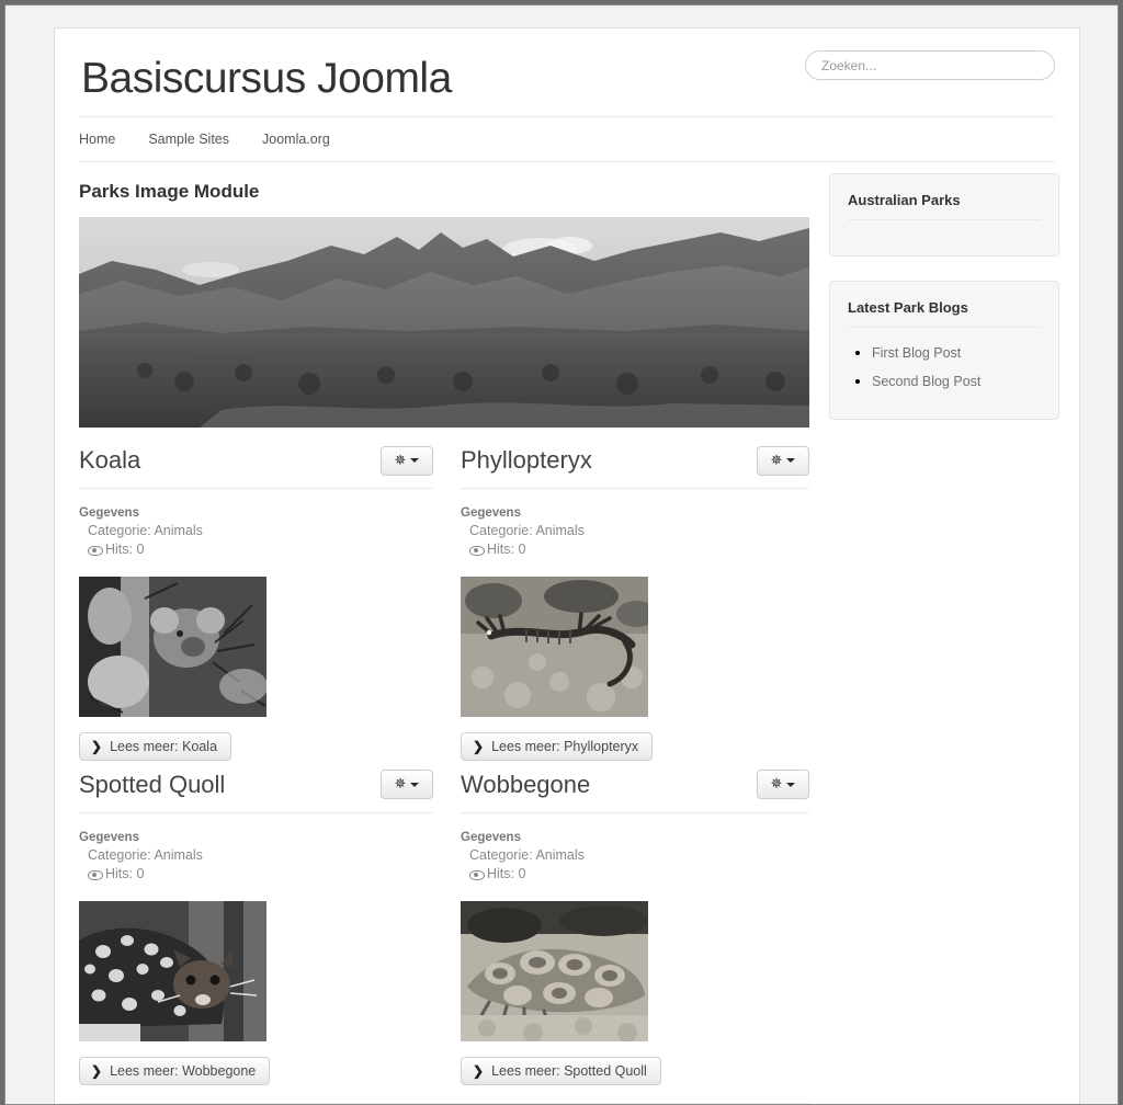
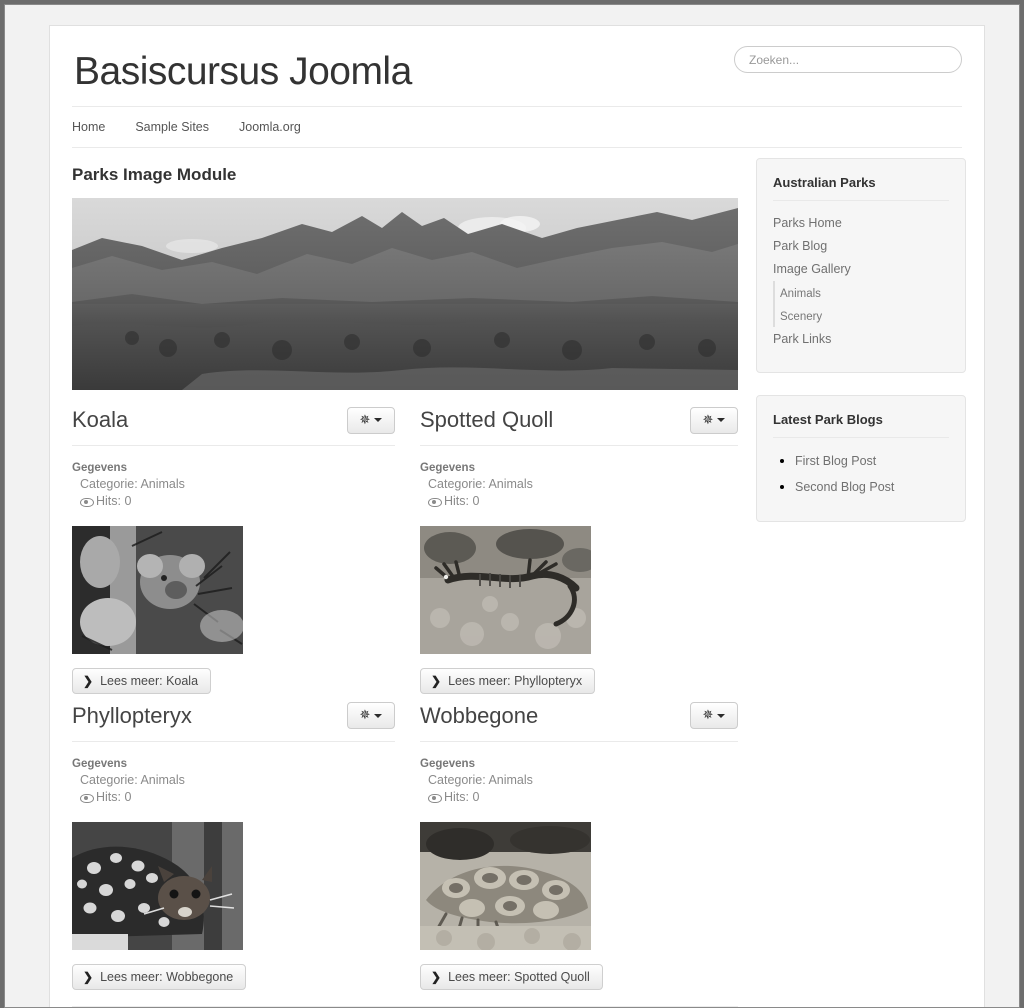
  Basiscursus Joomla
  Zoeken...
  Home
  Sample Sites
  Joomla.org
  Parks Image Module
  Koala
  ✵
  Gegevens
  Categorie: Animals
  Hits: 0
  ❯
  Lees meer: Koala
- Phyllopteryx
+ Spotted Quoll
  ✵
  Gegevens
  Categorie: Animals
  Hits: 0
  ❯
  Lees meer: Phyllopteryx
- Spotted Quoll
+ Phyllopteryx
  ✵
  Gegevens
  Categorie: Animals
  Hits: 0
  ❯
  Lees meer: Wobbegone
  Wobbegone
  ✵
  Gegevens
  Categorie: Animals
  Hits: 0
  ❯
  Lees meer: Spotted Quoll
  Australian Parks
+ Parks Home
+ Park Blog
+ Image Gallery
+ Animals
+ Scenery
+ Park Links
  Latest Park Blogs
  First Blog Post
  Second Blog Post
